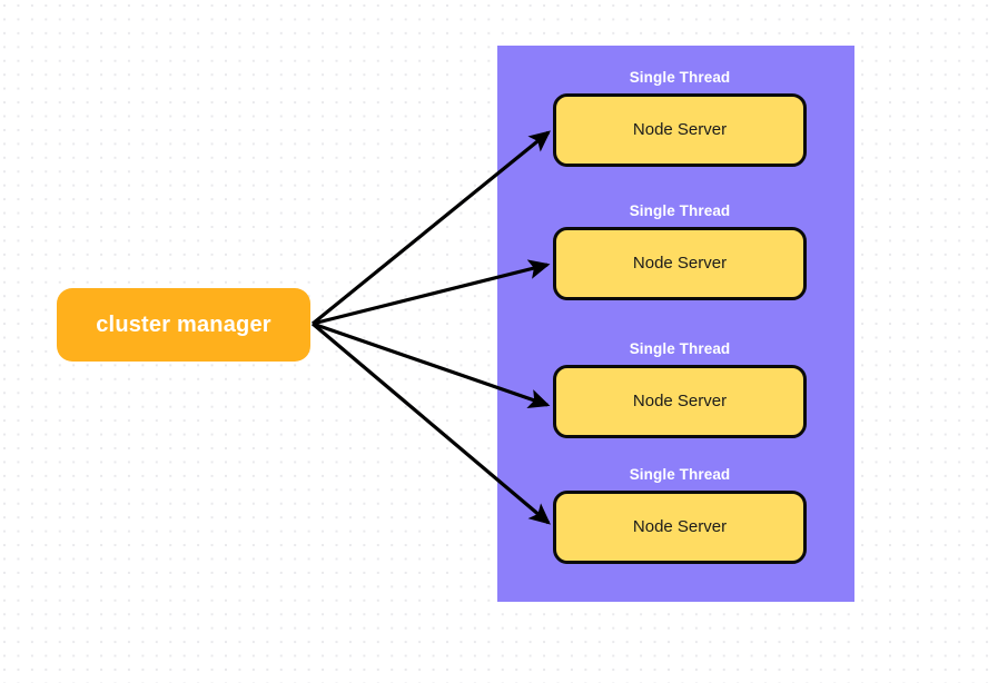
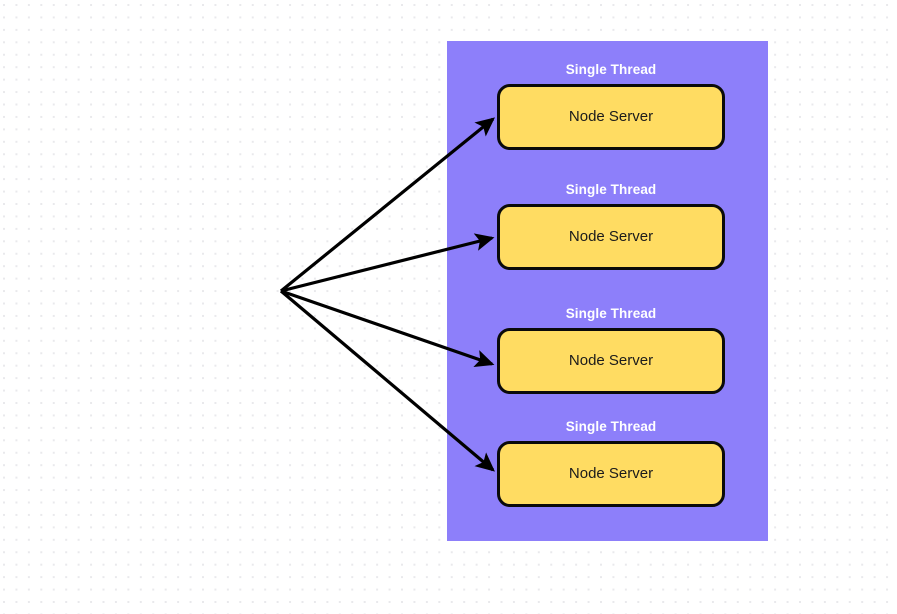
  Single Thread
  Node Server
  Single Thread
  Node Server
  Single Thread
  Node Server
  Single Thread
  Node Server
- cluster manager
